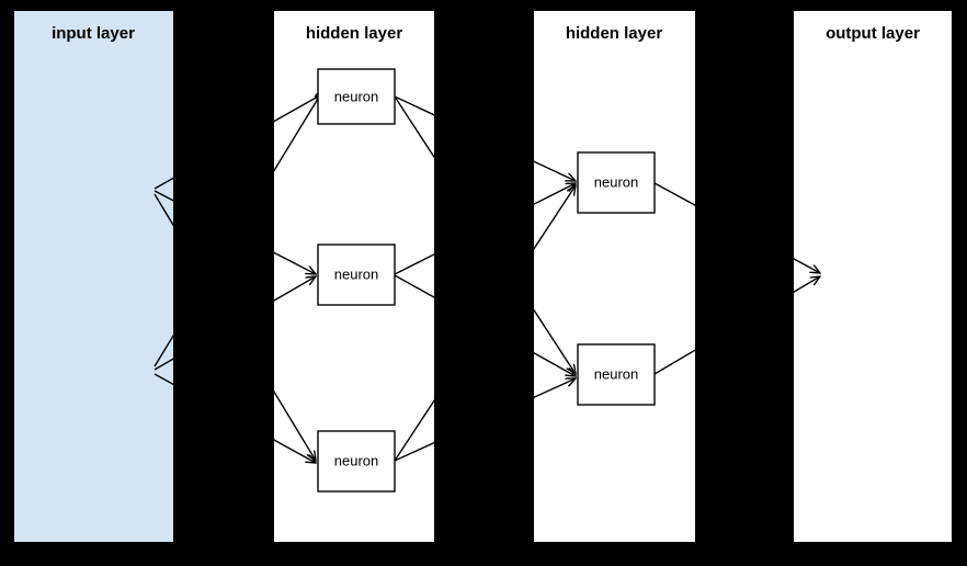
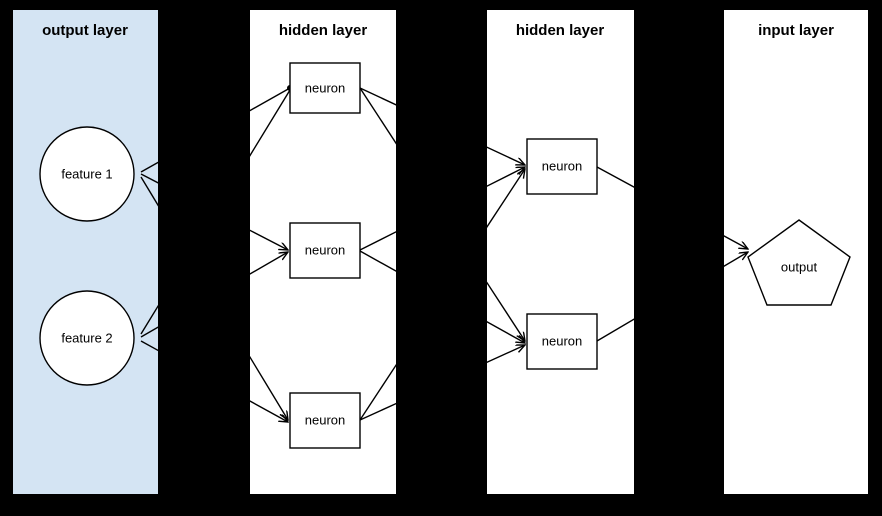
+ feature 1
+ feature 2
  neuron
  neuron
  neuron
  neuron
  neuron
+ output
- input layer
+ output layer
  hidden layer
  hidden layer
- output layer
+ input layer
